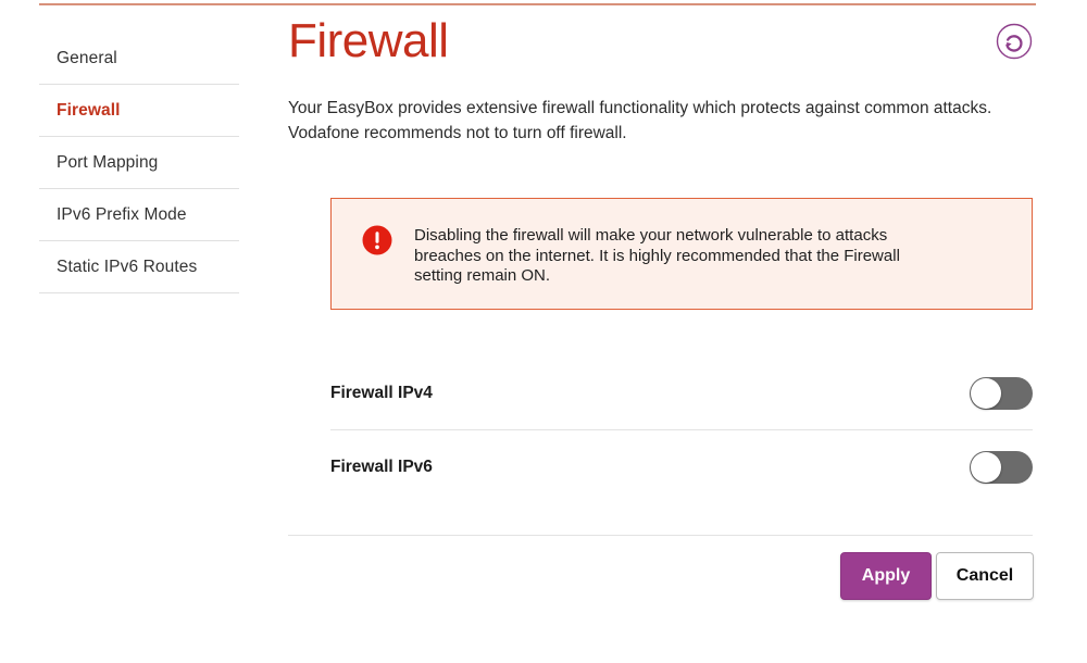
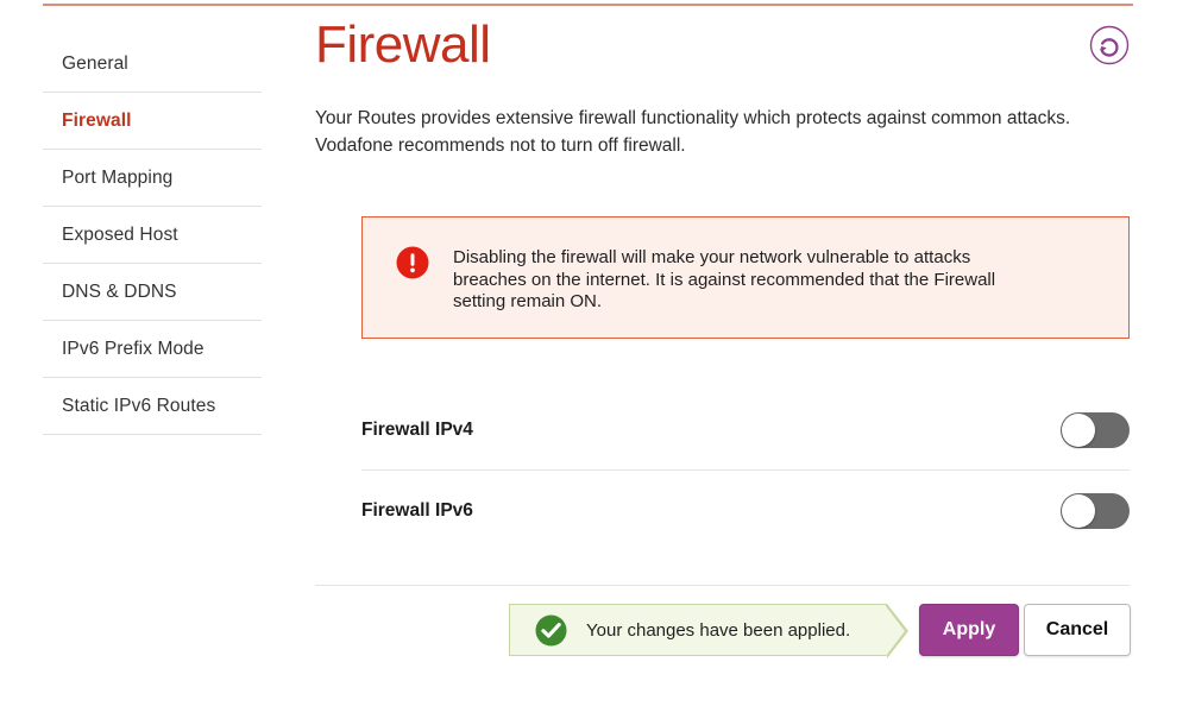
  General
  Firewall
  Port Mapping
+ Exposed Host
+ DNS & DDNS
  IPv6 Prefix Mode
  Static IPv6 Routes
  Firewall
- Your EasyBox provides extensive firewall functionality which protects against common attacks. Vodafone recommends not to turn off firewall.
+ Your Routes provides extensive firewall functionality which protects against common attacks. Vodafone recommends not to turn off firewall.
  Disabling the firewall will make your network vulnerable to attacks
- breaches on the internet. It is highly recommended that the Firewall
+ breaches on the internet. It is against recommended that the Firewall
  setting remain ON.
  Firewall IPv4
  Firewall IPv6
+ Your changes have been applied.
  Apply
  Cancel
